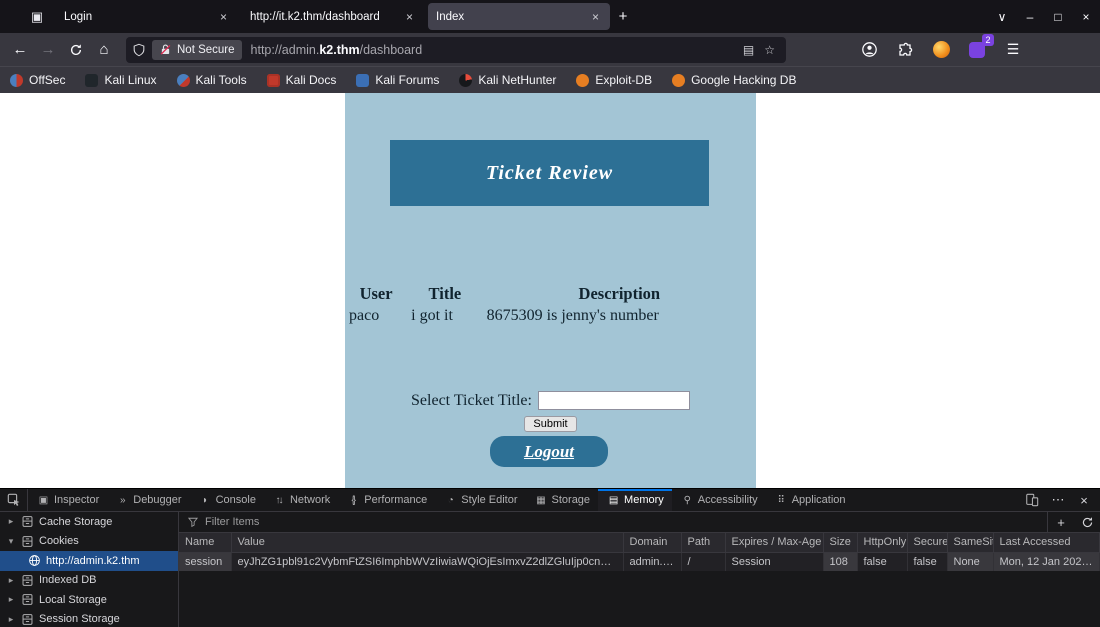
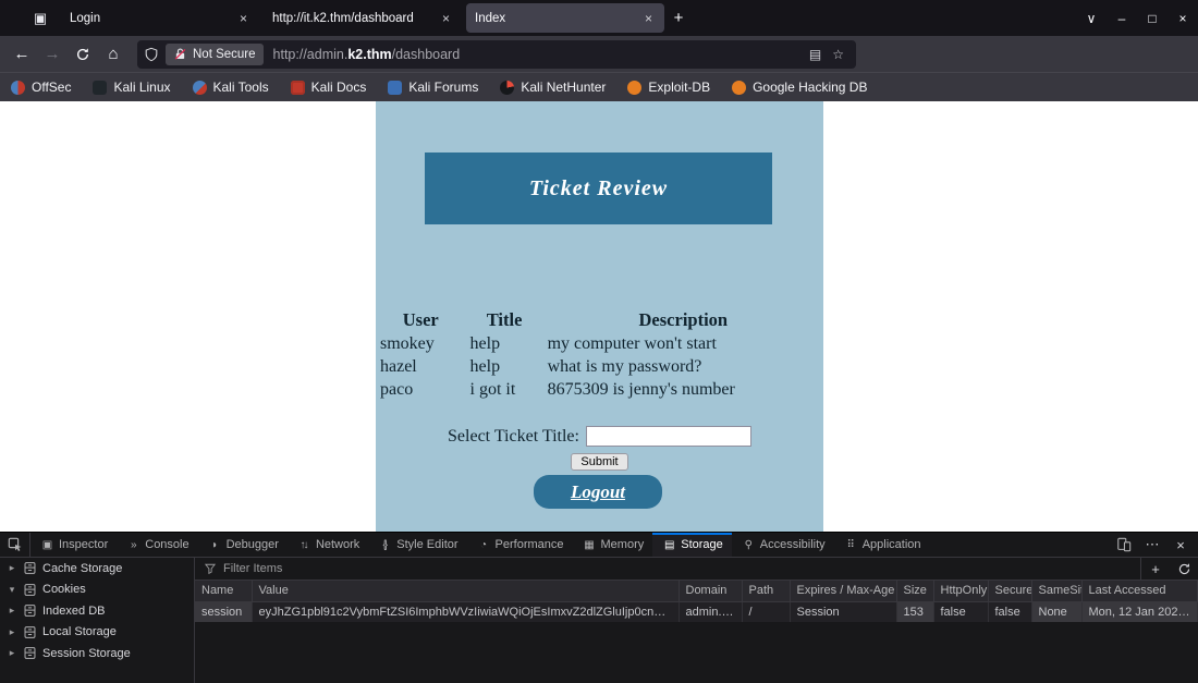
  ▣
  Login
  ×
  http://it.k2.thm/dashboard
  ×
  Index
  ×
  +
  ∨
  –
  □
  ×
  ←
  →
  ⌂
  Not Secure
  http://admin.k2.thm/dashboard
  ▤
  ☆
- 2
- ☰
  OffSec
  Kali Linux
  Kali Tools
  Kali Docs
  Kali Forums
  Kali NetHunter
  Exploit-DB
  Google Hacking DB
  Ticket Review
  User	Title	Description
+ smokey	help	my computer won't start
+ hazel	help	what is my password?
  paco	i got it	8675309 is jenny's number
  Select Ticket Title:
  Submit
  Logout
  ▣
  Inspector
  »
- Debugger
+ Console
  ◗
- Console
+ Debugger
  ↑↓
  Network
  {}
- Performance
+ Style Editor
  ◔
- Style Editor
+ Performance
  ▦
- Storage
+ Memory
  ▤
- Memory
+ Storage
  ⚲
  Accessibility
  ⠿
  Application
  ⋯
  ×
  ▸
  Cache Storage
  ▾
  Cookies
- http://admin.k2.thm
  ▸
  Indexed DB
  ▸
  Local Storage
  ▸
  Session Storage
  Filter Items
  +
  Name	Value	Domain	Path	Expires / Max-Age	Size	HttpOnly	Secure	SameSi	Last Accessed
- session	eyJhZG1pbl91c2VybmFtZSI6ImphbWVzIiwiaWQiOjEsImxvZ2dlZGluIjp0cnVlfQ	admin.k2.t	/	Session	108	false	false	None	Mon, 12 Jan 2026 0
+ session	eyJhZG1pbl91c2VybmFtZSI6ImphbWVzIiwiaWQiOjEsImxvZ2dlZGluIjp0cnVlfQ	admin.k2.t	/	Session	153	false	false	None	Mon, 12 Jan 2026 0
